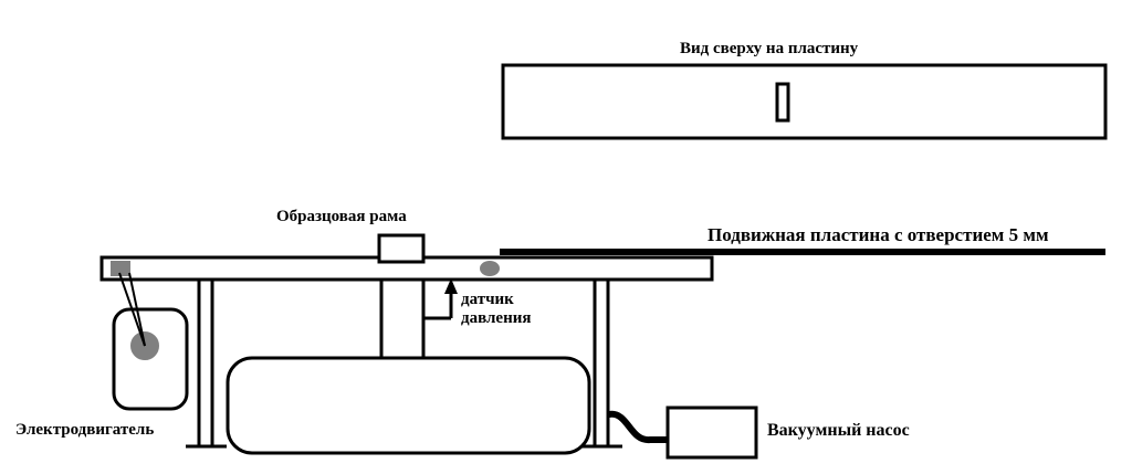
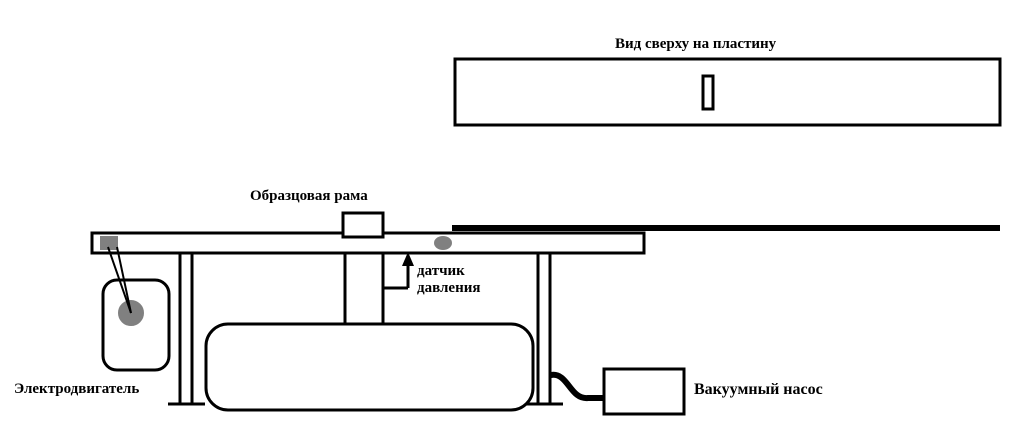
  Вид сверху на пластину
  Образцовая рама
- Подвижная пластина с отверстием 5 мм
  датчик
  давления
  Электродвигатель
  Вакуумный насос
